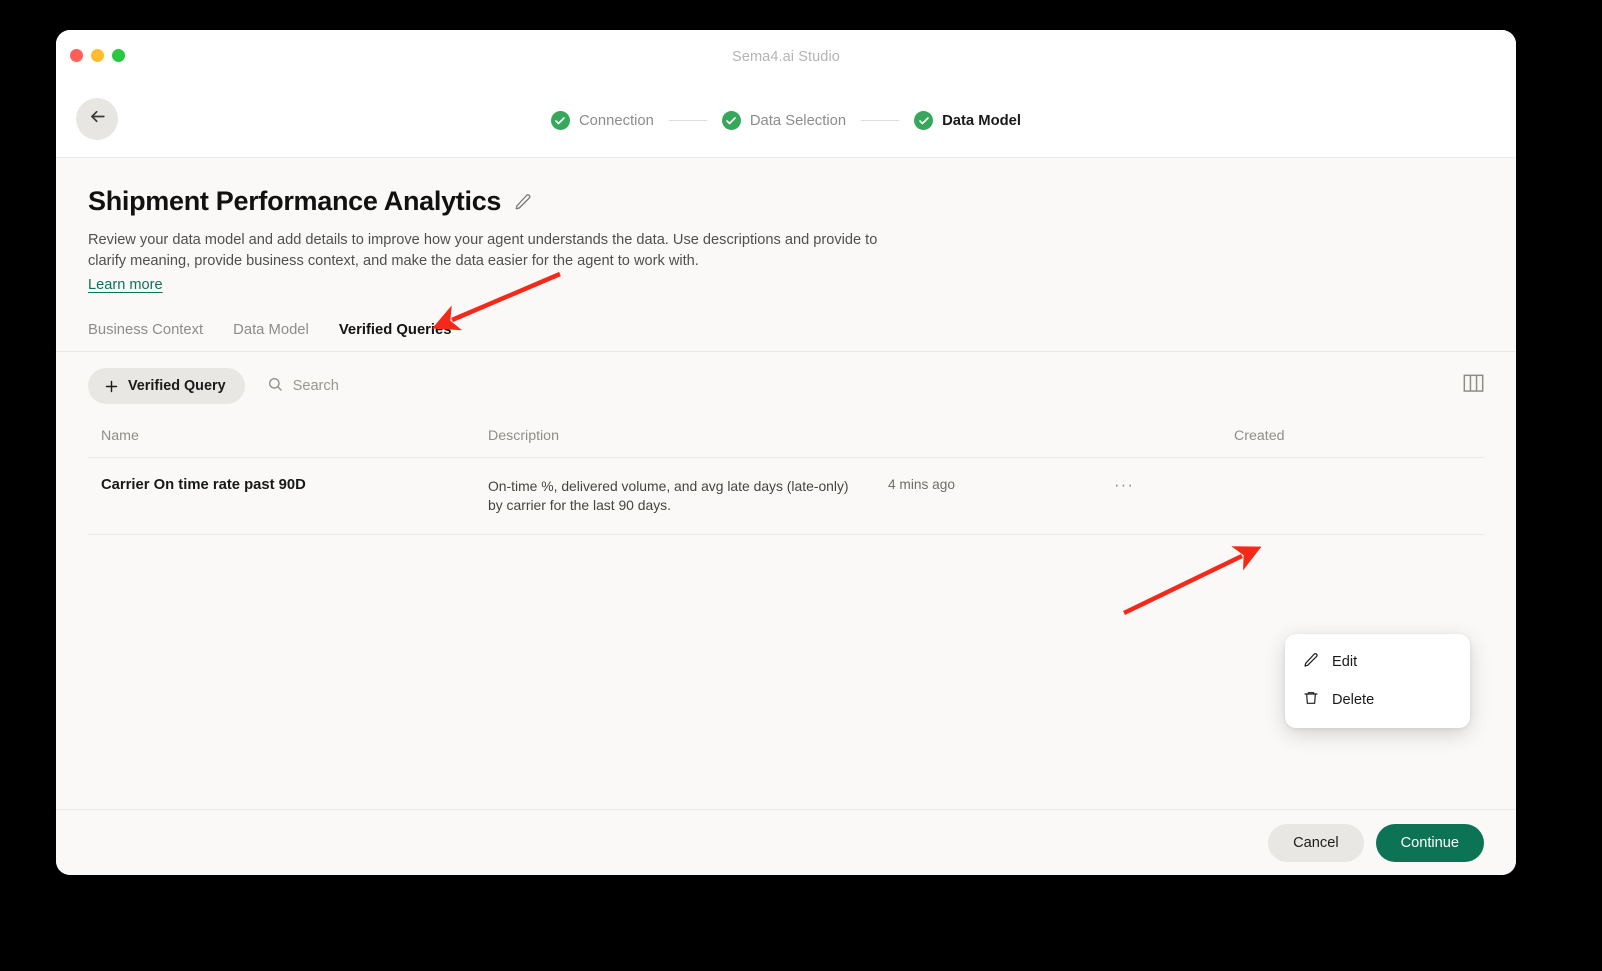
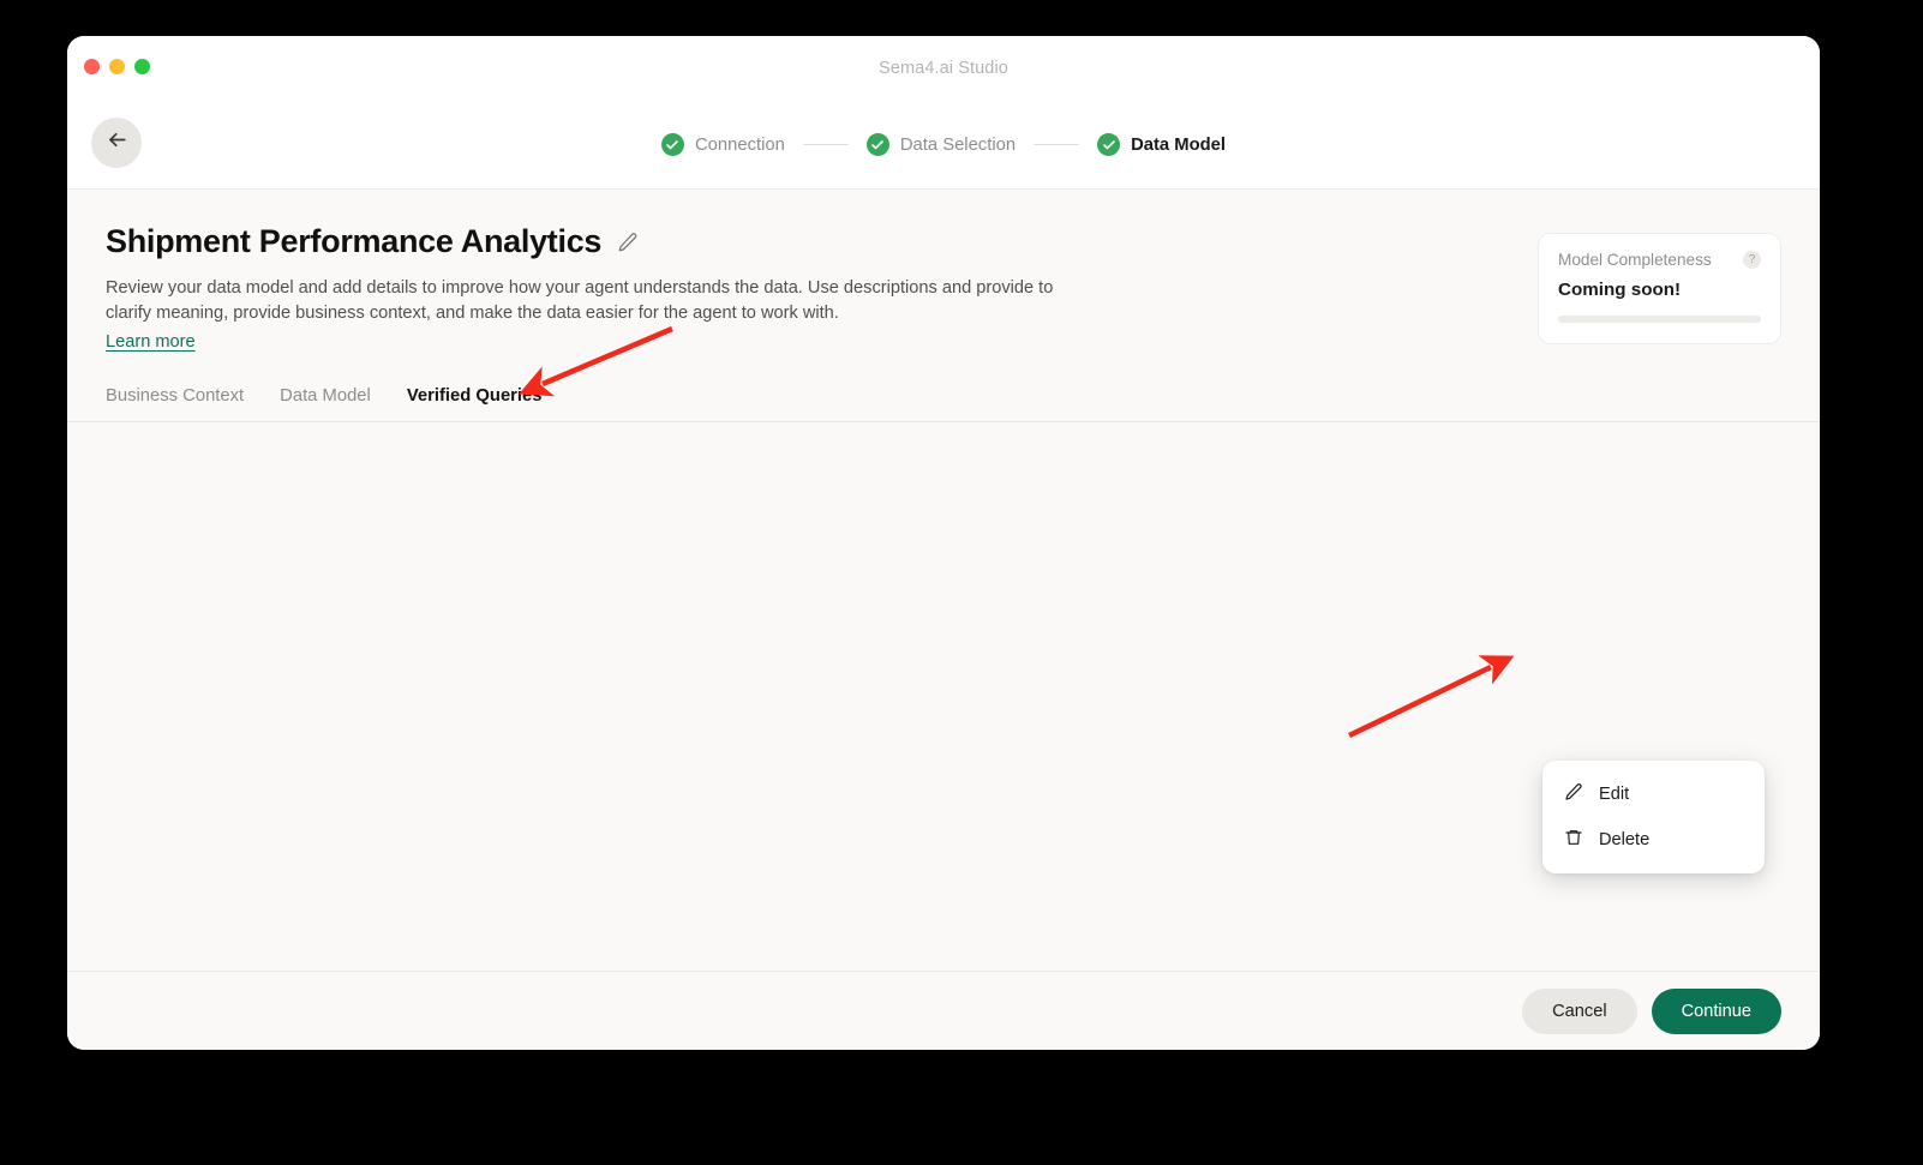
  Sema4.ai Studio
  Connection
  Data Selection
  Data Model
  Shipment Performance Analytics
  Review your data model and add details to improve how your agent understands the data. Use descriptions and provide to clarify meaning, provide business context, and make the data easier for the agent to work with.
  Learn more
+ Model Completeness
+ ?
+ Coming soon!
  Business Context
  Data Model
  Verified Queries
- Verified Query
- Search
- Name
- Description
- Created
- Carrier On time rate past 90D
- On-time %, delivered volume, and avg late days (late-only) by carrier for the last 90 days.
- 4 mins ago
- ···
  Edit
  Delete
  Cancel
  Continue
